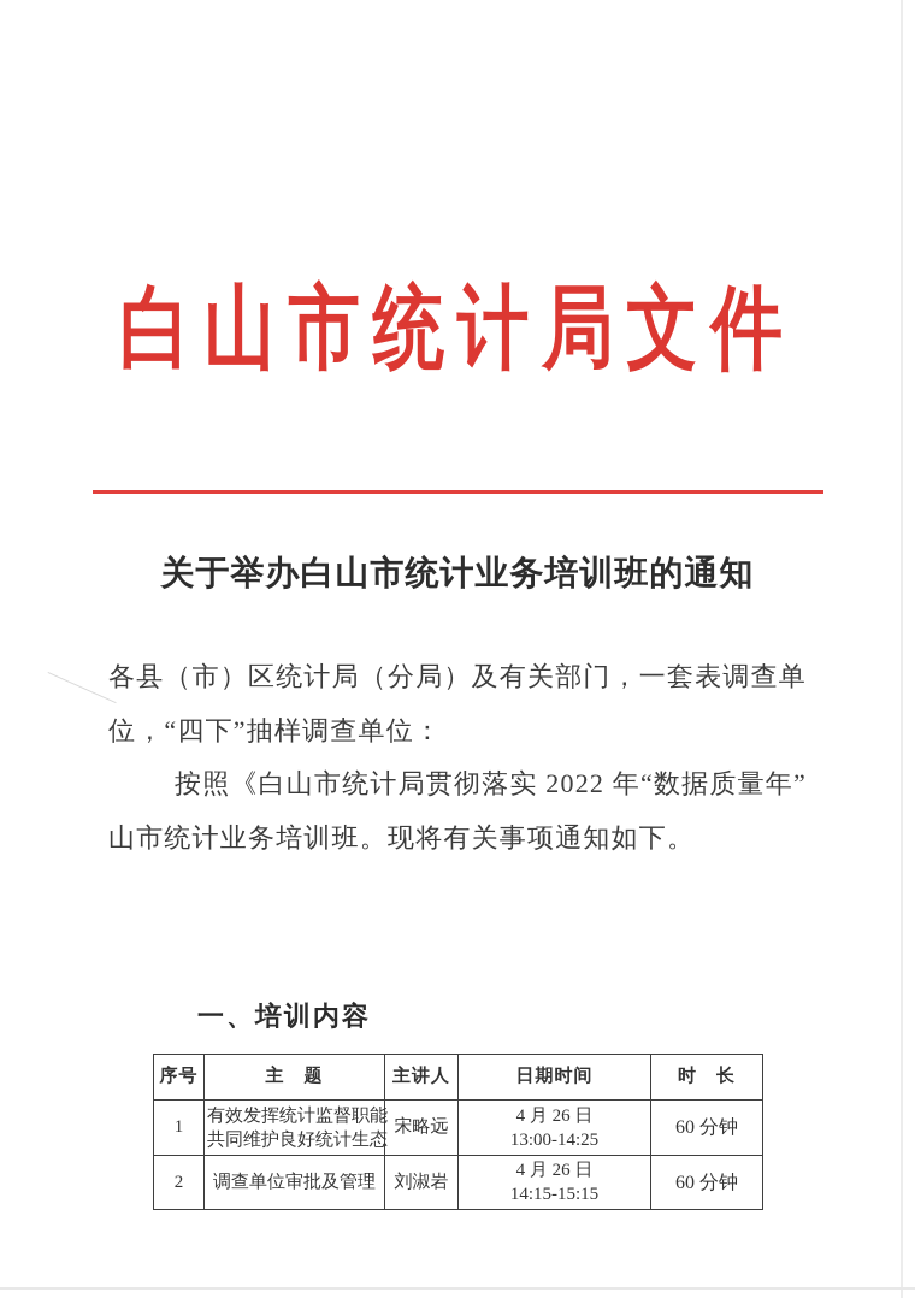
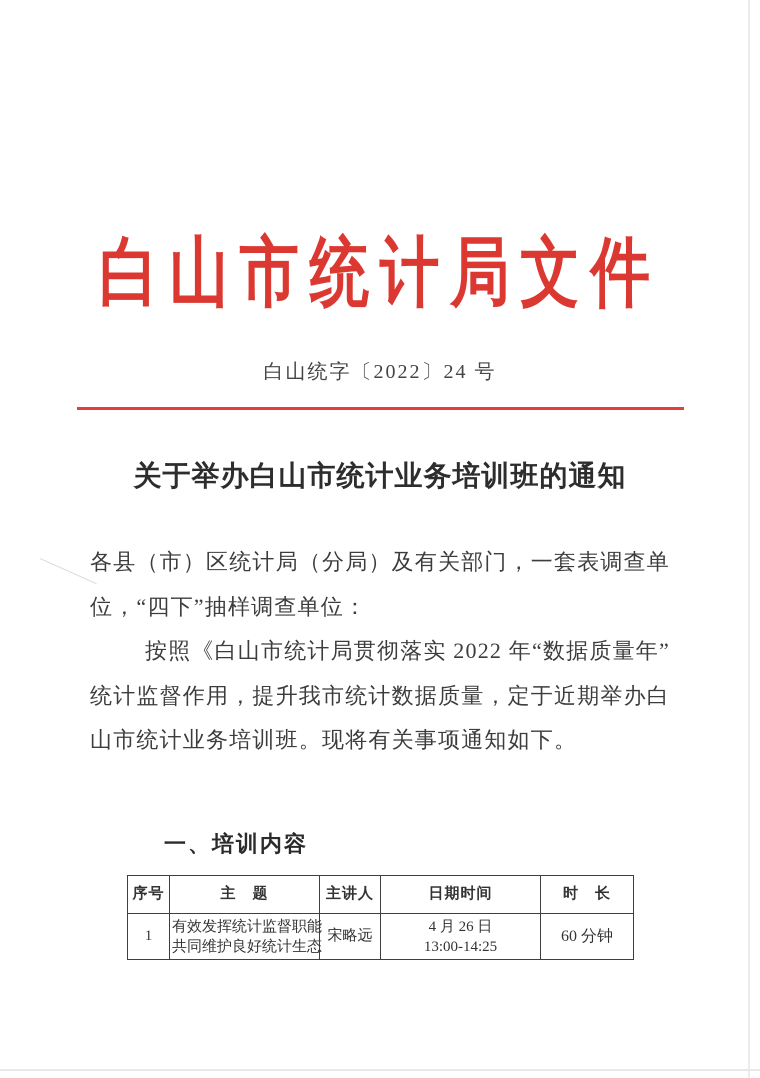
  白山市统计局文件
+ 白山统字〔2022〕24 号
  关于举办白山市统计业务培训班的通知
  各县（市）区统计局（分局）及有关部门，一套表调查单
  位，“四下”抽样调查单位：
  按照《白山市统计局贯彻落实 2022 年“数据质量年”
+ 统计监督作用，提升我市统计数据质量，定于近期举办白
  山市统计业务培训班。现将有关事项通知如下。
  一、培训内容
  序号	主 题	主讲人	日期时间	时 长
  1	有效发挥统计监督职能 共同维护良好统计生态	宋略远	4 月 26 日 13:00-14:25	60 分钟
- 2	调查单位审批及管理	刘淑岩	4 月 26 日 14:15-15:15	60 分钟
